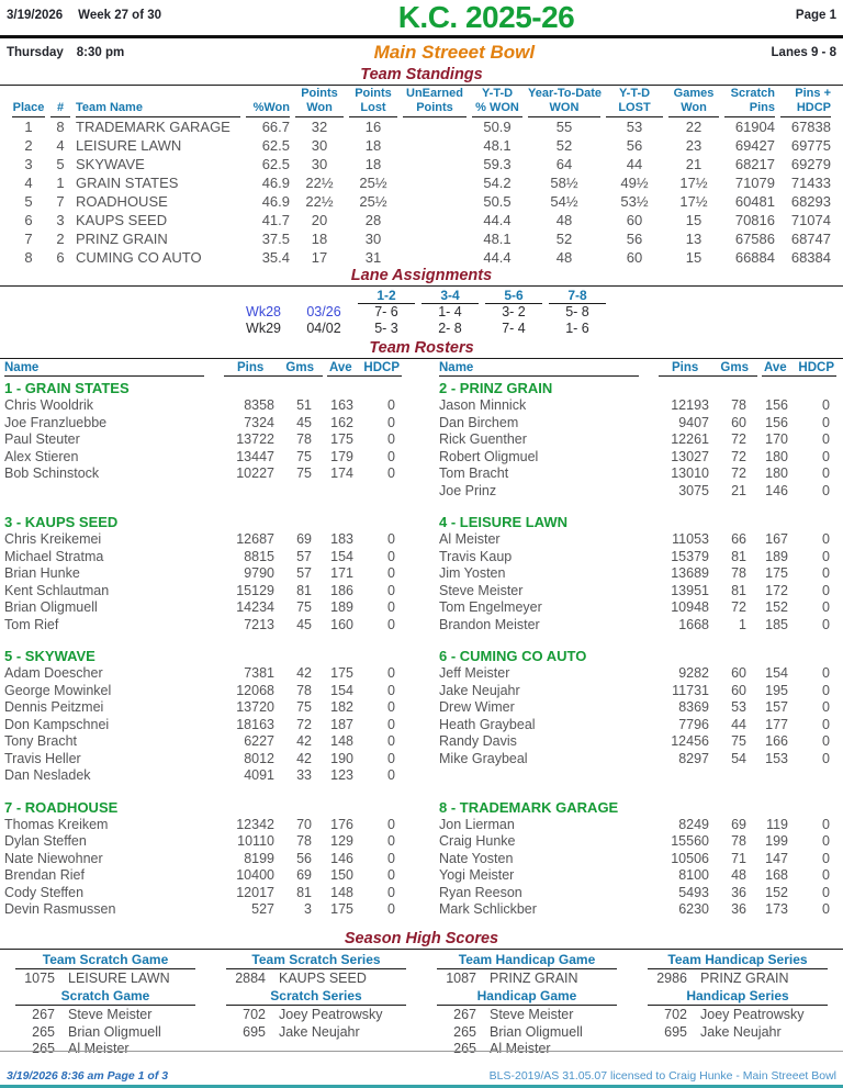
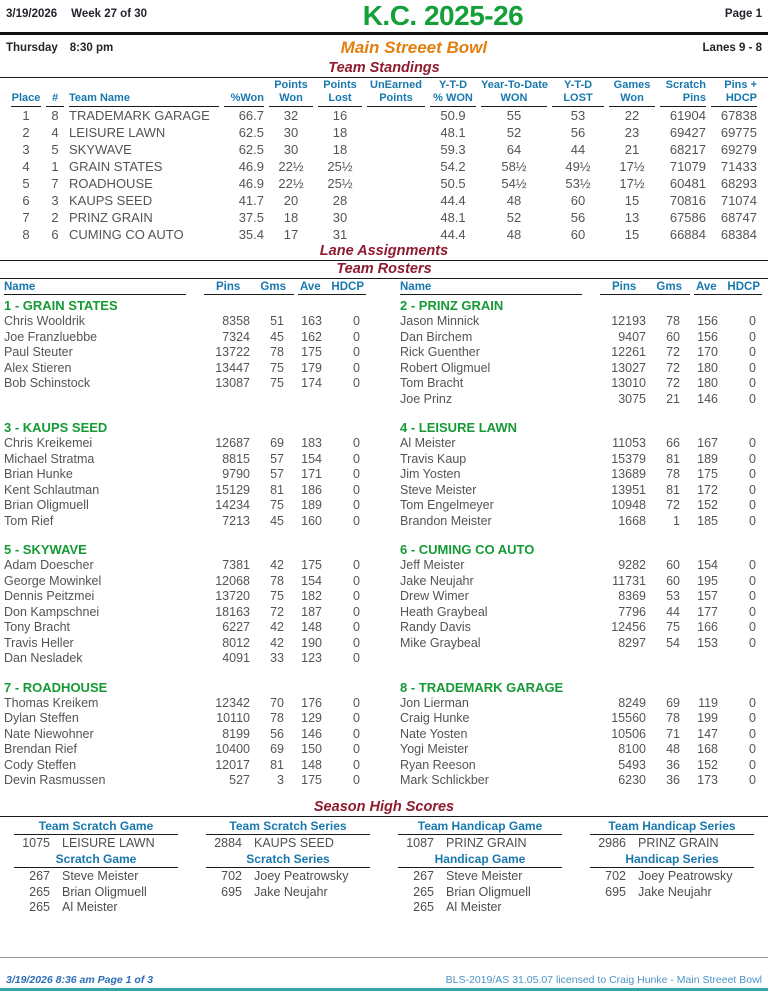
  3/19/2026 Week 27 of 30
  K.C. 2025-26
  Page 1
  Thursday 8:30 pm
  Main Streeet Bowl
  Lanes 9 - 8
  Team Standings
  				Points	Points	UnEarned	Y-T-D	Year-To-Date	Y-T-D	Games	Scratch	Pins +
  Place	#	Team Name	%Won	Won	Lost	Points	% WON	WON	LOST	Won	Pins	HDCP
  1	8	TRADEMARK GARAGE	66.7	32	16		50.9	55	53	22	61904	67838
  2	4	LEISURE LAWN	62.5	30	18		48.1	52	56	23	69427	69775
  3	5	SKYWAVE	62.5	30	18		59.3	64	44	21	68217	69279
  4	1	GRAIN STATES	46.9	22½	25½		54.2	58½	49½	17½	71079	71433
  5	7	ROADHOUSE	46.9	22½	25½		50.5	54½	53½	17½	60481	68293
  6	3	KAUPS SEED	41.7	20	28		44.4	48	60	15	70816	71074
  7	2	PRINZ GRAIN	37.5	18	30		48.1	52	56	13	67586	68747
  8	6	CUMING CO AUTO	35.4	17	31		44.4	48	60	15	66884	68384
  Lane Assignments
- 		1-2	3-4	5-6	7-8
- Wk28	03/26	7- 6	1- 4	3- 2	5- 8
- Wk29	04/02	5- 3	2- 8	7- 4	1- 6
  Team Rosters
  Name
  Pins
  Gms
  Ave
  HDCP
  Name
  Pins
  Gms
  Ave
  HDCP
  1 - GRAIN STATES
  Chris Wooldrik	8358	51	163	0
  Joe Franzluebbe	7324	45	162	0
  Paul Steuter	13722	78	175	0
  Alex Stieren	13447	75	179	0
- Bob Schinstock	10227	75	174	0
+ Bob Schinstock	13087	75	174	0
  2 - PRINZ GRAIN
  Jason Minnick	12193	78	156	0
  Dan Birchem	9407	60	156	0
  Rick Guenther	12261	72	170	0
  Robert Oligmuel	13027	72	180	0
  Tom Bracht	13010	72	180	0
  Joe Prinz	3075	21	146	0
  3 - KAUPS SEED
  Chris Kreikemei	12687	69	183	0
  Michael Stratma	8815	57	154	0
  Brian Hunke	9790	57	171	0
  Kent Schlautman	15129	81	186	0
  Brian Oligmuell	14234	75	189	0
  Tom Rief	7213	45	160	0
  4 - LEISURE LAWN
  Al Meister	11053	66	167	0
  Travis Kaup	15379	81	189	0
  Jim Yosten	13689	78	175	0
  Steve Meister	13951	81	172	0
  Tom Engelmeyer	10948	72	152	0
  Brandon Meister	1668	1	185	0
  5 - SKYWAVE
  Adam Doescher	7381	42	175	0
  George Mowinkel	12068	78	154	0
  Dennis Peitzmei	13720	75	182	0
  Don Kampschnei	18163	72	187	0
  Tony Bracht	6227	42	148	0
  Travis Heller	8012	42	190	0
  Dan Nesladek	4091	33	123	0
  6 - CUMING CO AUTO
  Jeff Meister	9282	60	154	0
  Jake Neujahr	11731	60	195	0
  Drew Wimer	8369	53	157	0
  Heath Graybeal	7796	44	177	0
  Randy Davis	12456	75	166	0
  Mike Graybeal	8297	54	153	0
  7 - ROADHOUSE
  Thomas Kreikem	12342	70	176	0
  Dylan Steffen	10110	78	129	0
  Nate Niewohner	8199	56	146	0
  Brendan Rief	10400	69	150	0
  Cody Steffen	12017	81	148	0
  Devin Rasmussen	527	3	175	0
  8 - TRADEMARK GARAGE
  Jon Lierman	8249	69	119	0
  Craig Hunke	15560	78	199	0
  Nate Yosten	10506	71	147	0
  Yogi Meister	8100	48	168	0
  Ryan Reeson	5493	36	152	0
  Mark Schlickber	6230	36	173	0
  Season High Scores
  Team Scratch Game
  1075	LEISURE LAWN
  Scratch Game
  267	Steve Meister
  265	Brian Oligmuell
  265	Al Meister
  Team Scratch Series
  2884	KAUPS SEED
  Scratch Series
  702	Joey Peatrowsky
  695	Jake Neujahr
  Team Handicap Game
  1087	PRINZ GRAIN
  Handicap Game
  267	Steve Meister
  265	Brian Oligmuell
  265	Al Meister
  Team Handicap Series
  2986	PRINZ GRAIN
  Handicap Series
  702	Joey Peatrowsky
  695	Jake Neujahr
  3/19/2026 8:36 am Page 1 of 3
  BLS-2019/AS 31.05.07 licensed to Craig Hunke - Main Streeet Bowl
